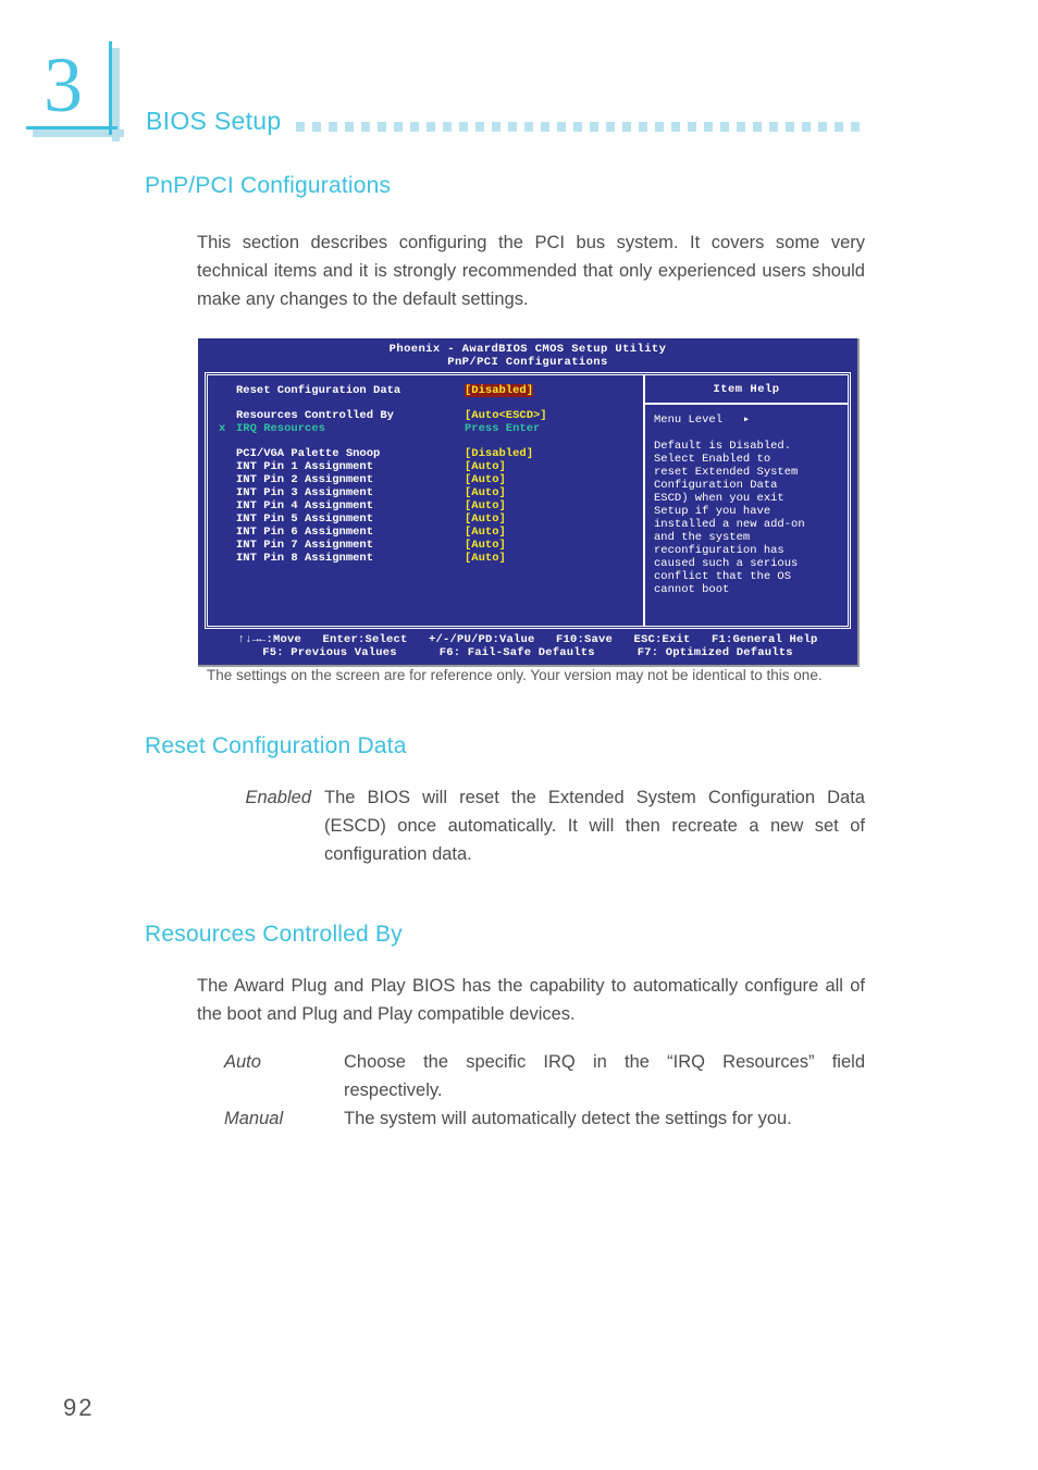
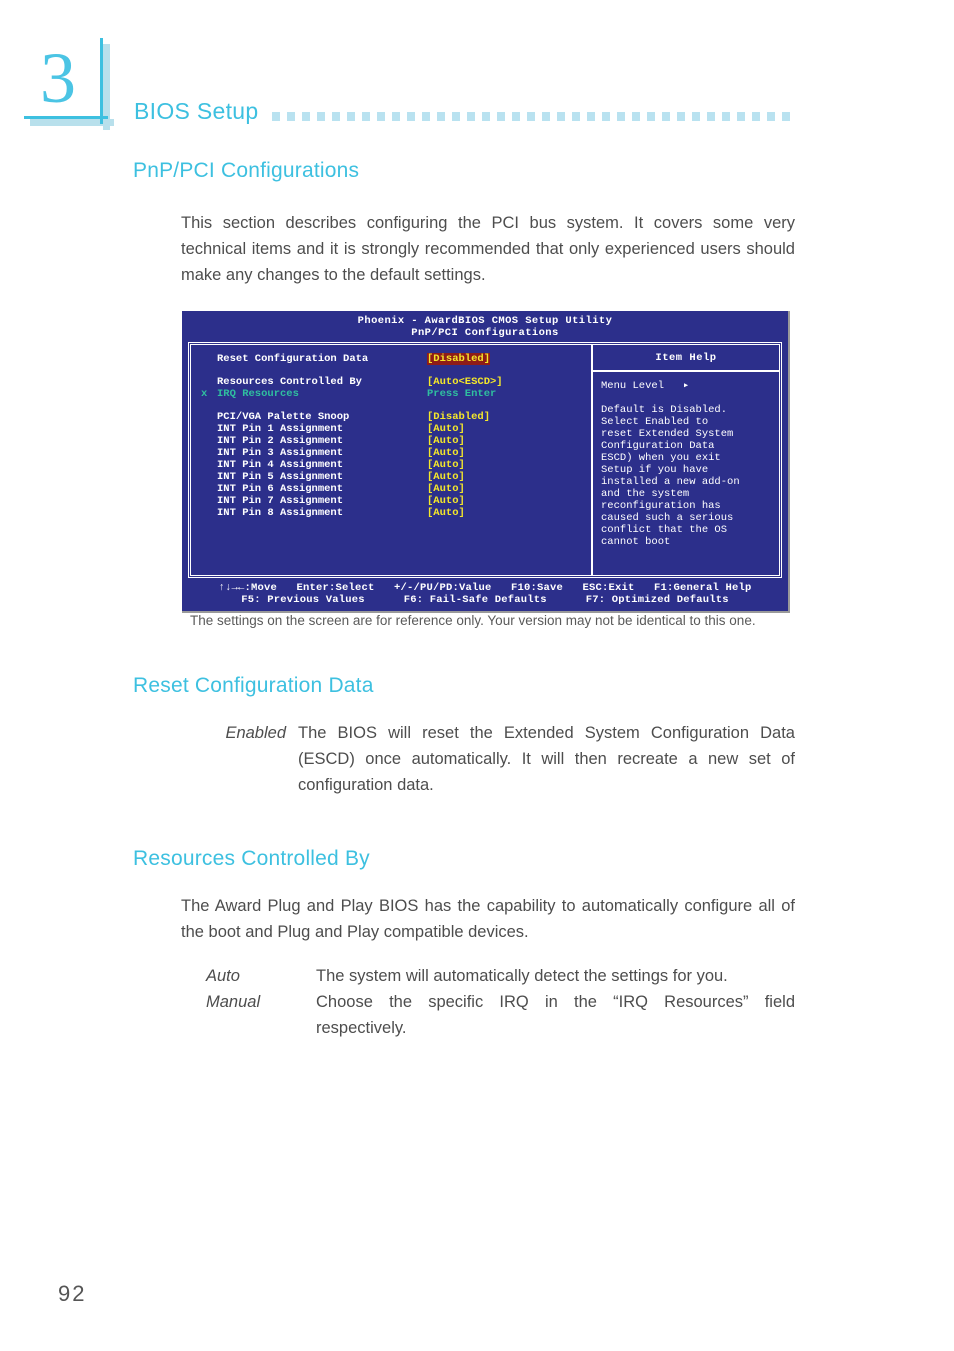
  3
  BIOS Setup
  PnP/PCI Configurations
  This section describes configuring the PCI bus system. It covers some very technical items and it is strongly recommended that only experienced users should make any changes to the default settings.
  Phoenix - AwardBIOS CMOS Setup Utility
  PnP/PCI Configurations
  Reset Configuration Data
  [Disabled]
  Resources Controlled By
  [Auto<ESCD>]
  x
  IRQ Resources
  Press Enter
  PCI/VGA Palette Snoop
  [Disabled]
  INT Pin 1 Assignment
  [Auto]
  INT Pin 2 Assignment
  [Auto]
  INT Pin 3 Assignment
  [Auto]
  INT Pin 4 Assignment
  [Auto]
  INT Pin 5 Assignment
  [Auto]
  INT Pin 6 Assignment
  [Auto]
  INT Pin 7 Assignment
  [Auto]
  INT Pin 8 Assignment
  [Auto]
  Item Help
  Menu Level ▸
  Default is Disabled.
  Select Enabled to
  reset Extended System
  Configuration Data
  ESCD) when you exit
  Setup if you have
  installed a new add-on
  and the system
  reconfiguration has
  caused such a serious
  conflict that the OS
  cannot boot
  ↑↓→←:Move Enter:Select +/-/PU/PD:Value F10:Save ESC:Exit F1:General Help
  F5: Previous Values F6: Fail-Safe Defaults F7: Optimized Defaults
  The settings on the screen are for reference only. Your version may not be identical to this one.
  Reset Configuration Data
  Enabled
  The BIOS will reset the Extended System Configuration Data (ESCD) once automatically. It will then recreate a new set of configuration data.
  Resources Controlled By
  The Award Plug and Play BIOS has the capability to automatically configure all of the boot and Plug and Play compatible devices.
  Auto
- Choose the specific IRQ in the “IRQ Resources” field respectively.
+ The system will automatically detect the settings for you.
  Manual
- The system will automatically detect the settings for you.
+ Choose the specific IRQ in the “IRQ Resources” field respectively.
  92
